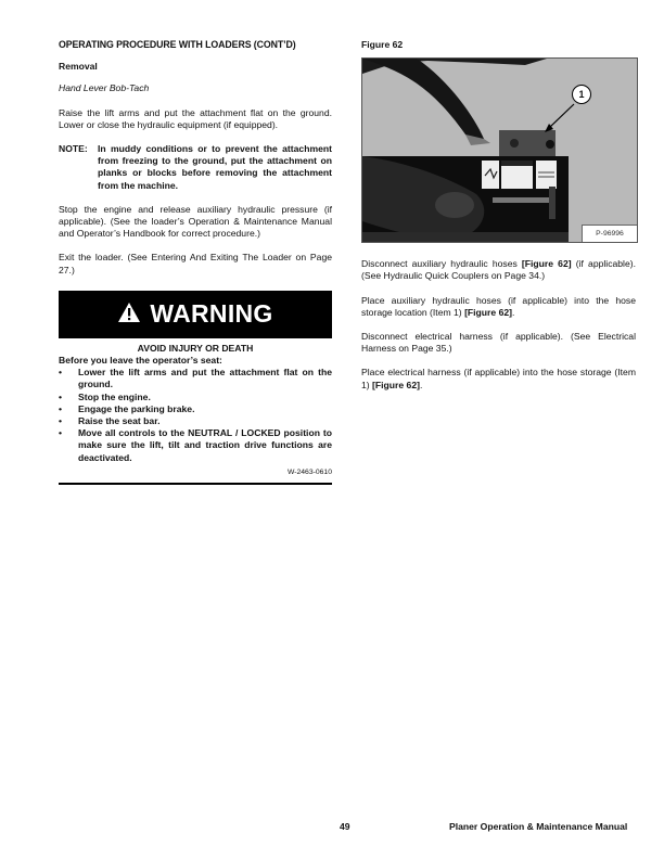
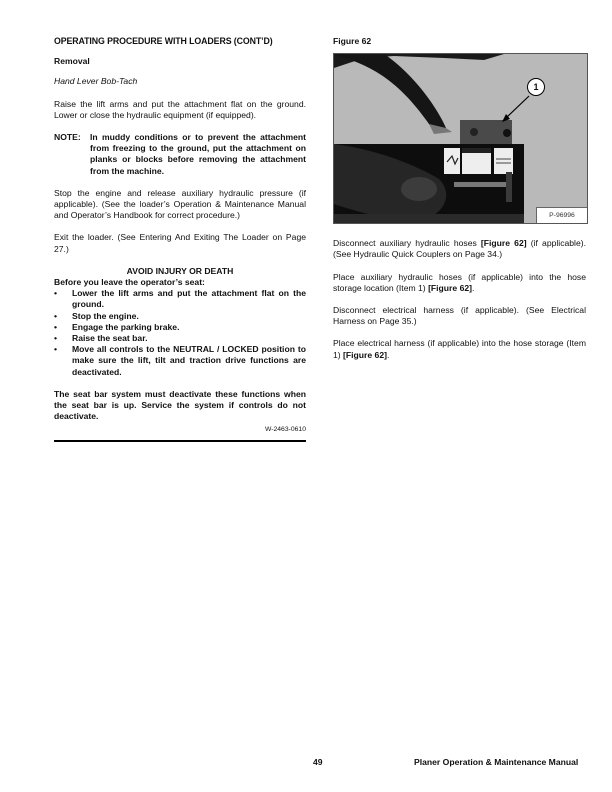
  OPERATING PROCEDURE WITH LOADERS (CONT’D)
  Removal
  Hand Lever Bob-Tach
  Raise the lift arms and put the attachment flat on the ground. Lower or close the hydraulic equipment (if equipped).
  NOTE:
  In muddy conditions or to prevent the attachment from freezing to the ground, put the attachment on planks or blocks before removing the attachment from the machine.
  Stop the engine and release auxiliary hydraulic pressure (if applicable). (See the loader’s Operation & Maintenance Manual and Operator’s Handbook for correct procedure.)
  Exit the loader. (See Entering And Exiting The Loader on Page 27.)
- WARNING
  AVOID INJURY OR DEATH
  Before you leave the operator’s seat:
  •
  Lower the lift arms and put the attachment flat on the ground.
  •
  Stop the engine.
  •
  Engage the parking brake.
  •
  Raise the seat bar.
  •
  Move all controls to the NEUTRAL / LOCKED position to make sure the lift, tilt and traction drive functions are deactivated.
+ The seat bar system must deactivate these functions when the seat bar is up. Service the system if controls do not deactivate.
  Figure 62
  1
  Disconnect auxiliary hydraulic hoses [Figure 62] (if applicable). (See Hydraulic Quick Couplers on Page 34.)
  Place auxiliary hydraulic hoses (if applicable) into the hose storage location (Item 1) [Figure 62].
  Disconnect electrical harness (if applicable). (See Electrical Harness on Page 35.)
  Place electrical harness (if applicable) into the hose storage (Item 1) [Figure 62].
  49
  Planer Operation & Maintenance Manual
